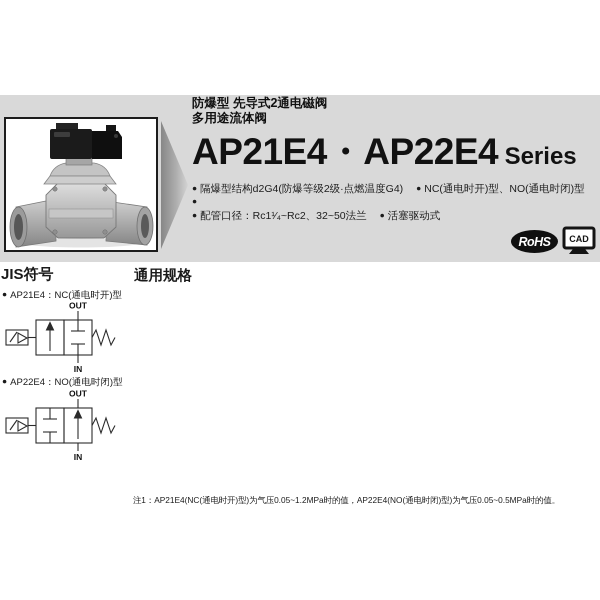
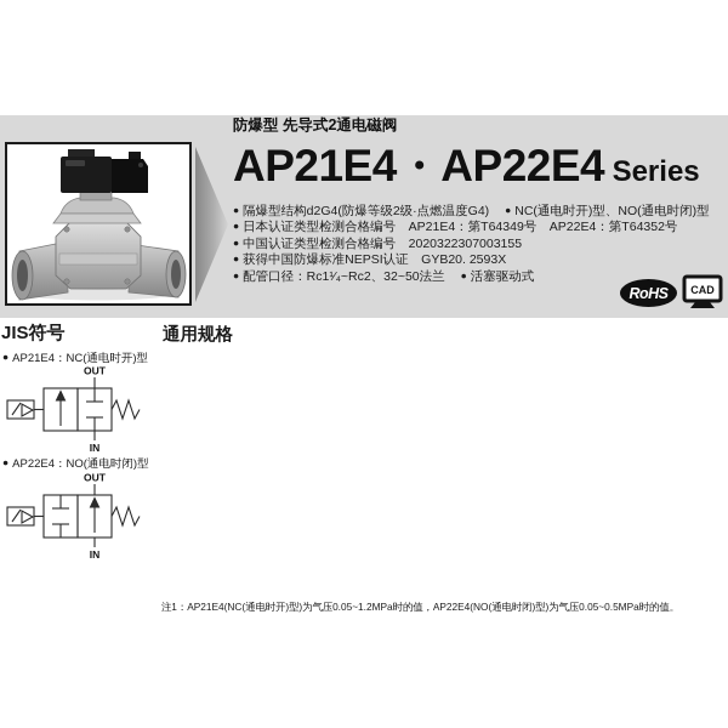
  防爆型 先导式2通电磁阀
- 多用途流体阀
  AP21E4・AP22E4 Series
  隔爆型结构d2G4(防爆等级2级·点燃温度G4) NC(通电时开)型、NO(通电时闭)型
+ 日本认证类型检测合格编号 AP21E4：第T64349号 AP22E4：第T64352号
+ 中国认证类型检测合格编号 2020322307003155
+ 获得中国防爆标准NEPSI认证 GYB20. 2593X
  配管口径：Rc1¹⁄₄~Rc2、32~50法兰 活塞驱动式
  RoHS
  CAD
  JIS符号
  AP21E4：NC(通电时开)型
  OUT
  IN
  AP22E4：NO(通电时闭)型
  OUT
  IN
  通用规格
  注1：AP21E4(NC(通电时开)型)为气压0.05~1.2MPa时的值，AP22E4(NO(通电时闭)型)为气压0.05~0.5MPa时的值。
